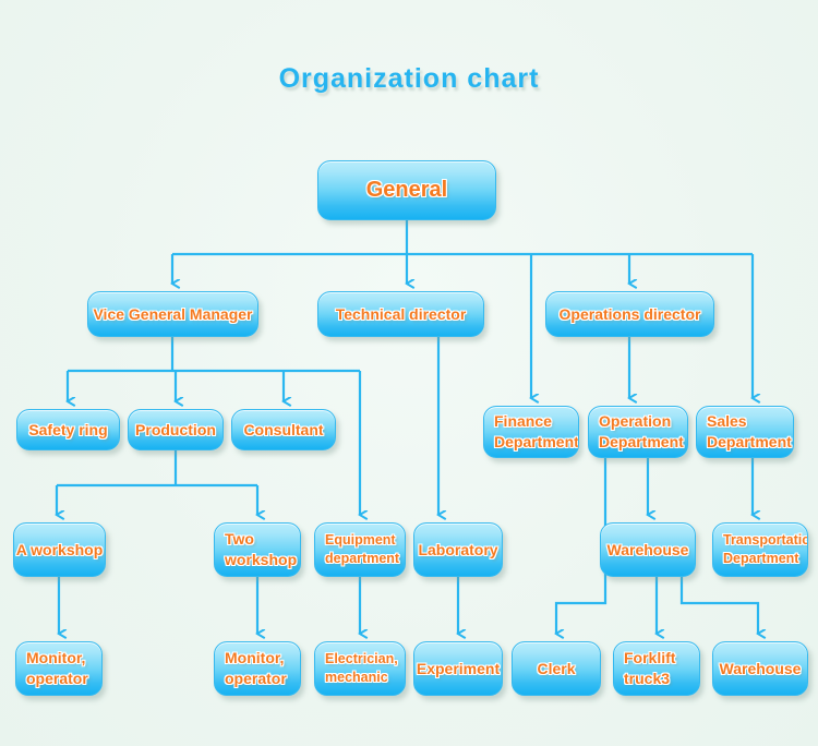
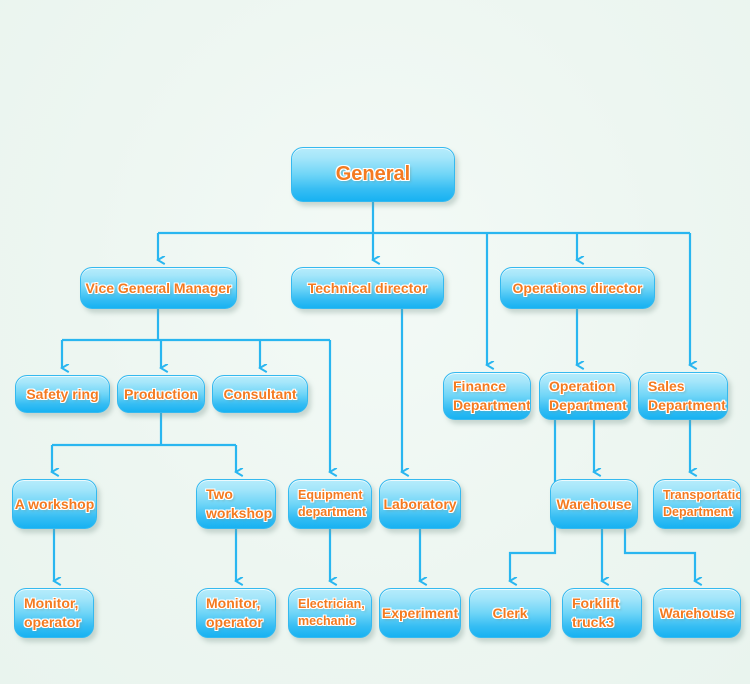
- Organization chart
  General
  Vice General Manager
  Technical director
  Operations director
  Safety ring
  Production
  Consultant
  Finance
  Department
  Operation
  Department
  Sales
  Department
  A workshop
  Two
  workshop
  Equipment
  department
  Laboratory
  Warehouse
  Transportatio
  Department
  Monitor,
  operator
  Monitor,
  operator
  Electrician,
  mechanic
  Experiment
  Clerk
  Forklift
  truck3
  Warehouse
